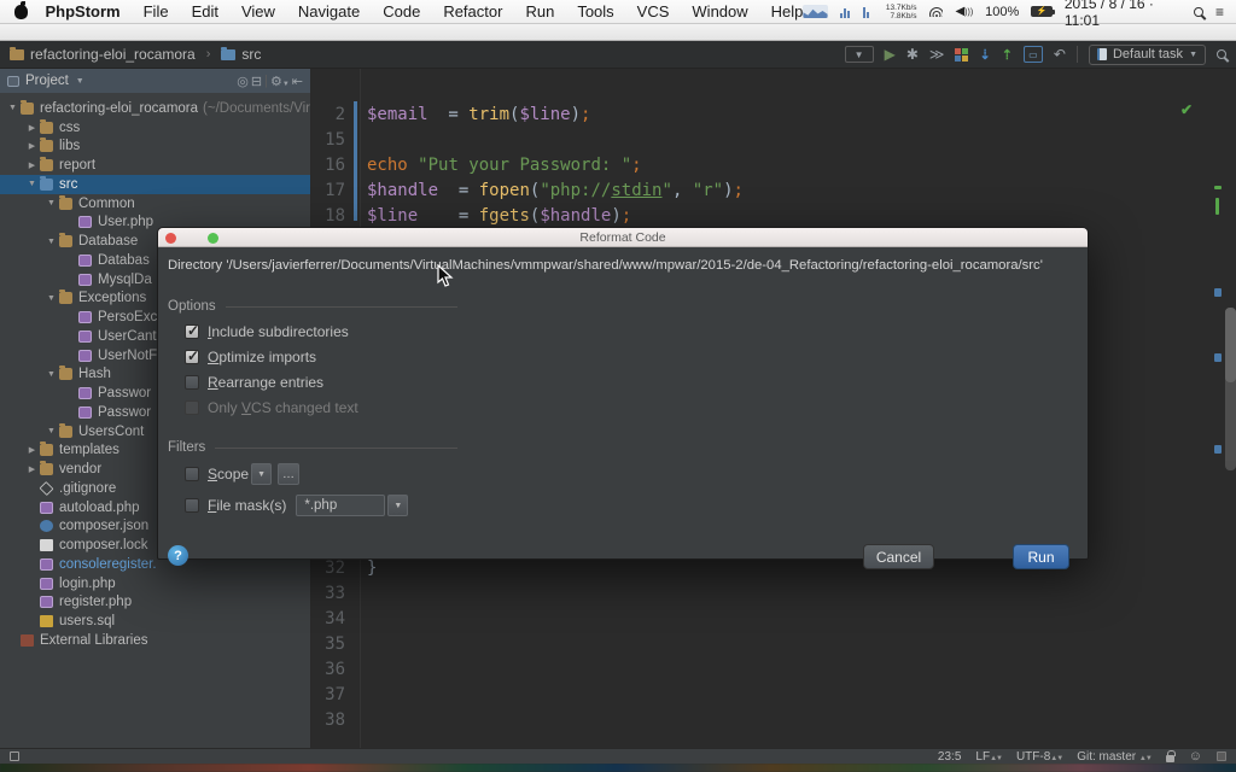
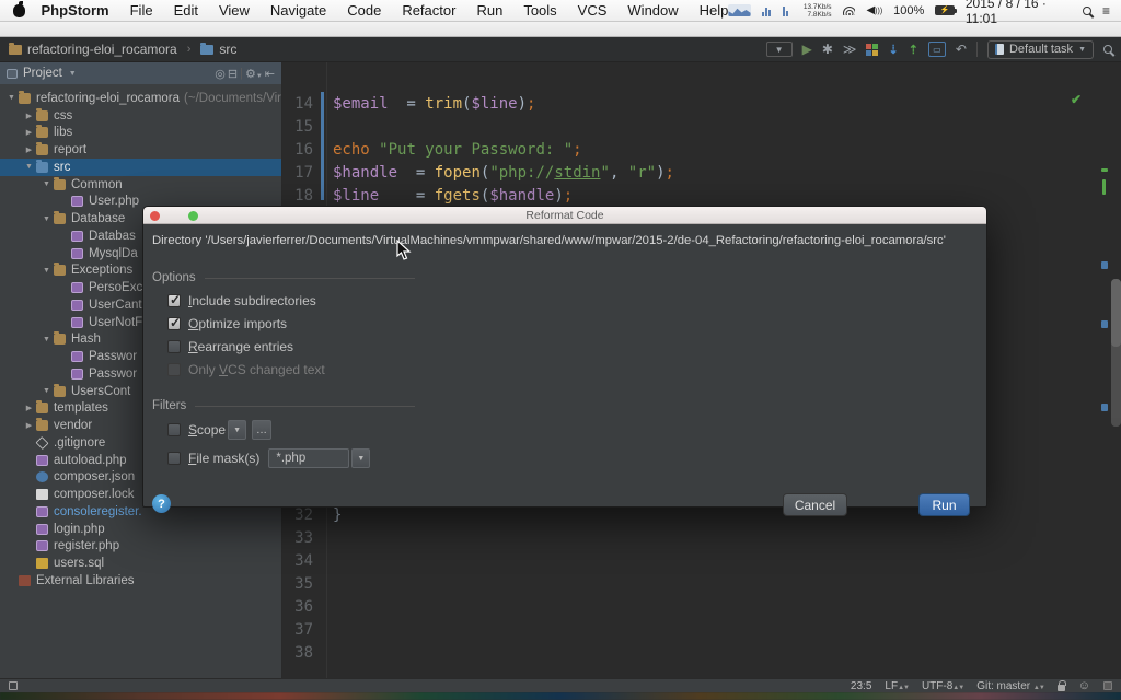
  PhpStorm
  File
  Edit
  View
  Navigate
  Code
  Refactor
  Run
  Tools
  VCS
  Window
  Help
  100%
  2015 / 8 / 16 · 11:01
  ≡
  refactoring-eloi_rocamora
  ›
  src
  ▼
  ▶
  ✱
  ≫
  ⇣
  ⇡
  ▭
  ↶
  Default task
  Project
  ◎
  ⊟
  ⇤
  refactoring-eloi_rocamora
  (~/Documents/Vir
  css
  libs
  report
  src
  Common
  User.php
  Database
  Databas
  MysqlDa
  Exceptions
  PersoExc
  UserCant
  UserNotF
  Hash
  Passwor
  Passwor
  UsersCont
  templates
  vendor
  .gitignore
  autoload.php
  composer.json
  composer.lock
  consoleregister.
  login.php
  register.php
  users.sql
  External Libraries
- 2
+ 14
  $email = trim($line);
  15
  16
  echo "Put your Password: ";
  17
  $handle = fopen("php://stdin", "r");
  18
  $line = fgets($handle);
  32
  }
  33
  34
  35
  36
  37
  38
  ✔
  Reformat Code
  Directory '/Users/javierferrer/Documents/VirtalMachines/vmmpwar/shared/www/mpwar/2015-2/de-04_Refactoring/refactoring-eloi_rocamora/src'
  Options
  Include subdirectories
  Optimize imports
  Rearrange entries
  Only VCS changed text
  Filters
  Scope
  …
  File mask(s)
  *.php
  ?
  Cancel
  Run
  23:5
  UTF-8
  Git: master
  ☺
